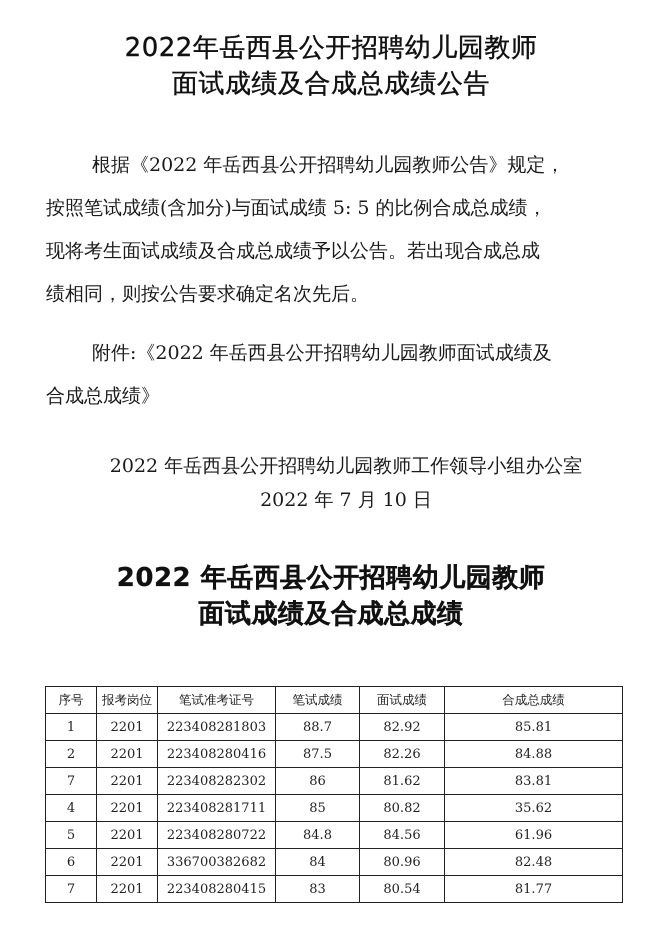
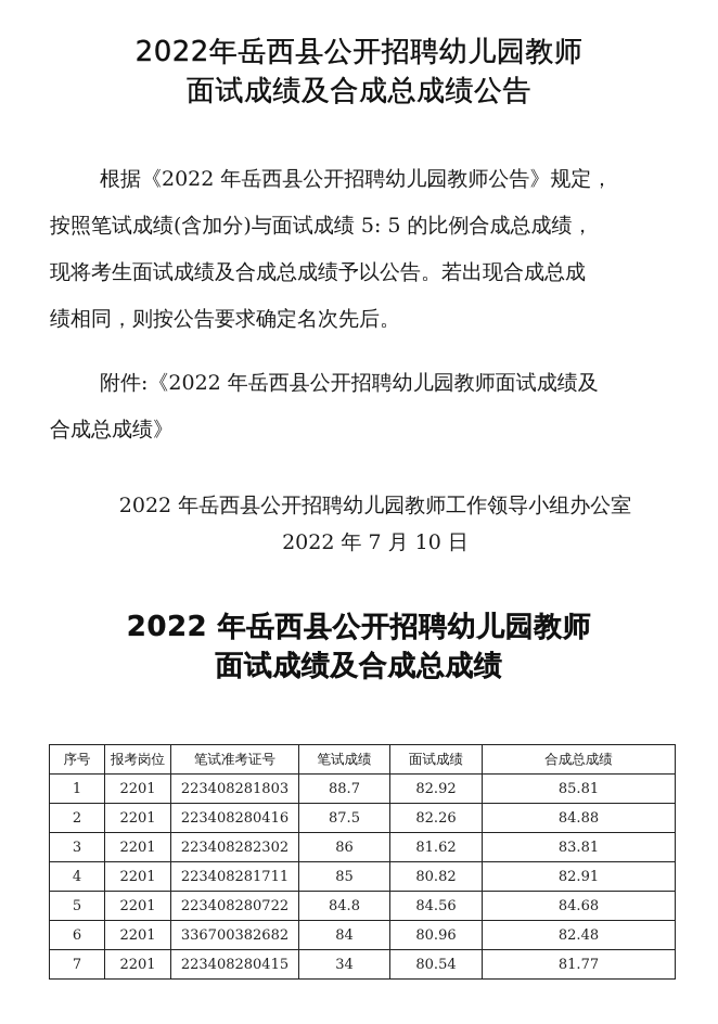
  2022年岳西县公开招聘幼儿园教师
  面试成绩及合成总成绩公告
  根据《2022 年岳西县公开招聘幼儿园教师公告》规定，
  按照笔试成绩(含加分)与面试成绩 5: 5 的比例合成总成绩，
  现将考生面试成绩及合成总成绩予以公告。若出现合成总成
  绩相同，则按公告要求确定名次先后。
  附件:《2022 年岳西县公开招聘幼儿园教师面试成绩及
  合成总成绩》
  2022 年岳西县公开招聘幼儿园教师工作领导小组办公室
  2022 年 7 月 10 日
  2022 年岳西县公开招聘幼儿园教师
  面试成绩及合成总成绩
  序号	报考岗位	笔试准考证号	笔试成绩	面试成绩	合成总成绩
  1	2201	223408281803	88.7	82.92	85.81
  2	2201	223408280416	87.5	82.26	84.88
- 7	2201	223408282302	86	81.62	83.81
+ 3	2201	223408282302	86	81.62	83.81
- 4	2201	223408281711	85	80.82	35.62
+ 4	2201	223408281711	85	80.82	82.91
- 5	2201	223408280722	84.8	84.56	61.96
+ 5	2201	223408280722	84.8	84.56	84.68
  6	2201	336700382682	84	80.96	82.48
- 7	2201	223408280415	83	80.54	81.77
+ 7	2201	223408280415	34	80.54	81.77
